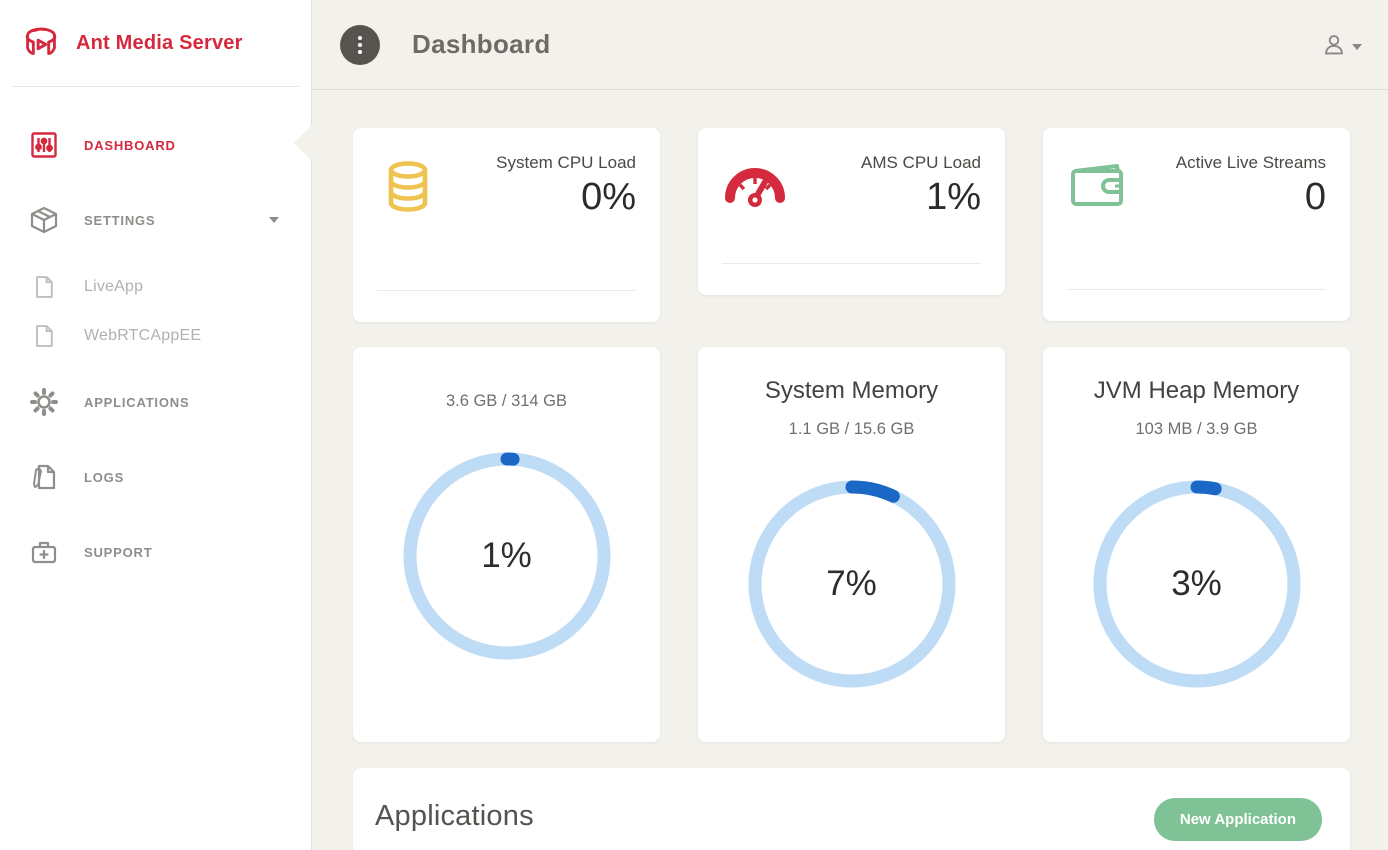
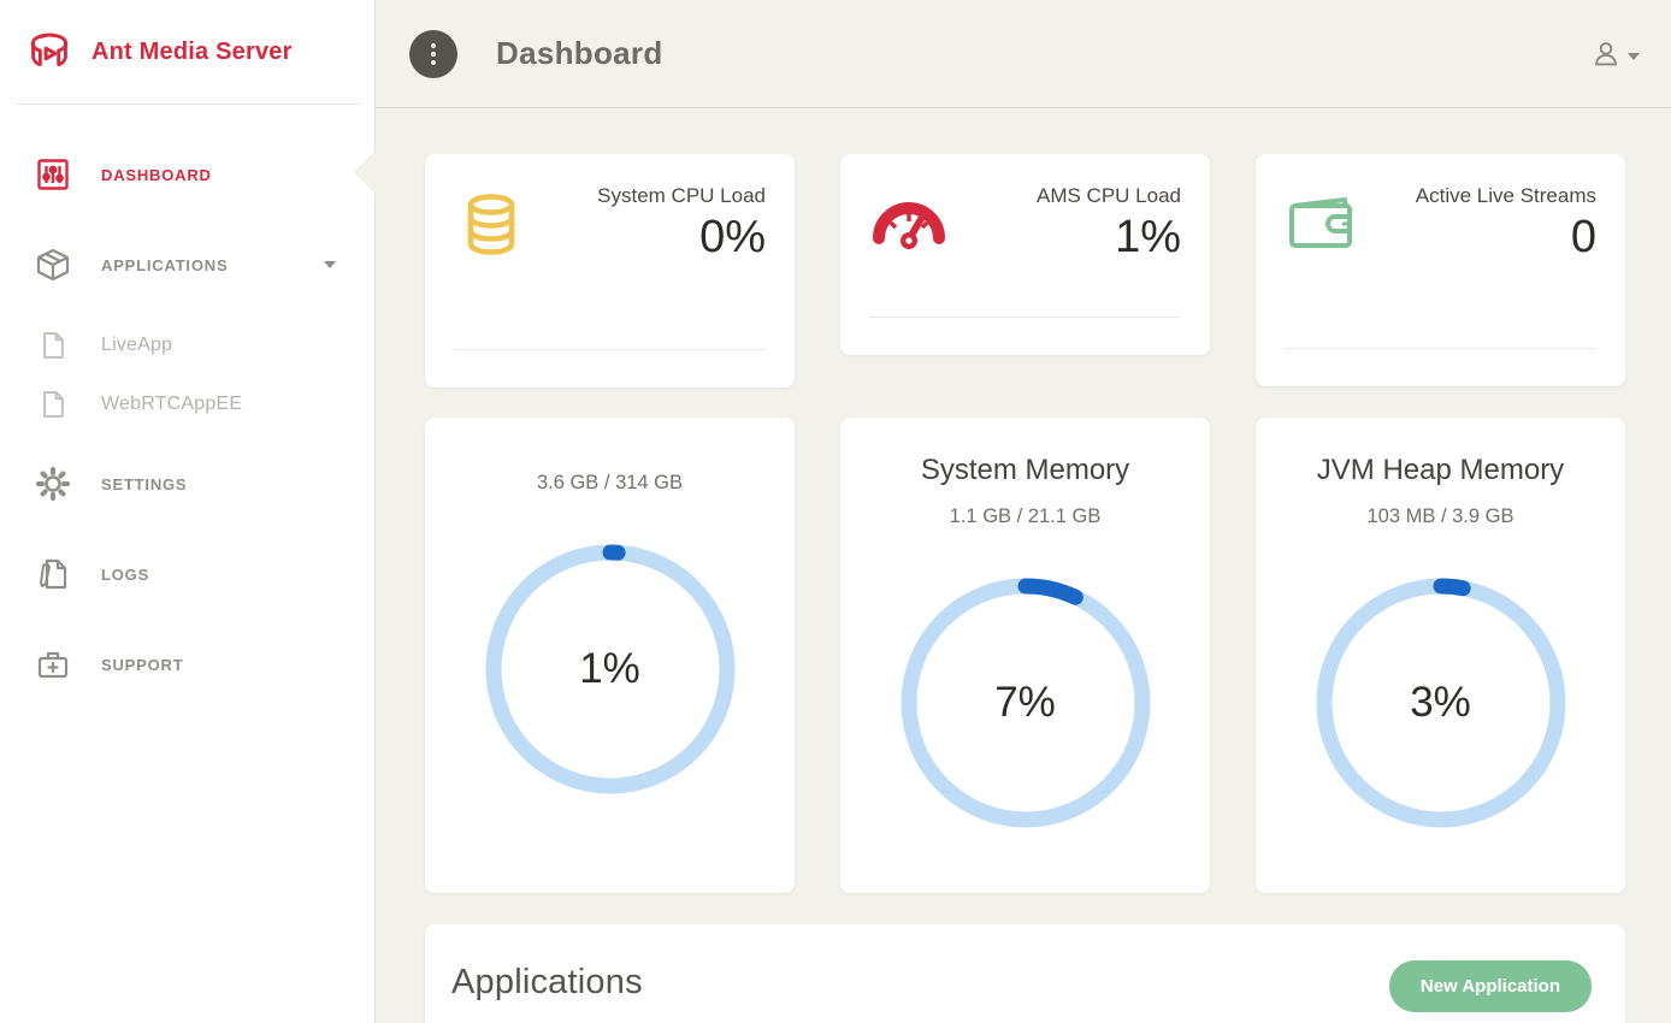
  Ant Media Server
  DASHBOARD
- SETTINGS
+ APPLICATIONS
  LiveApp
  WebRTCAppEE
- APPLICATIONS
+ SETTINGS
  LOGS
  SUPPORT
  Dashboard
  System CPU Load
  0%
  AMS CPU Load
  1%
  Active Live Streams
  0
  3.6 GB / 314 GB
  1%
  System Memory
- 1.1 GB / 15.6 GB
+ 1.1 GB / 21.1 GB
  7%
  JVM Heap Memory
  103 MB / 3.9 GB
  3%
  Applications
  New Application
